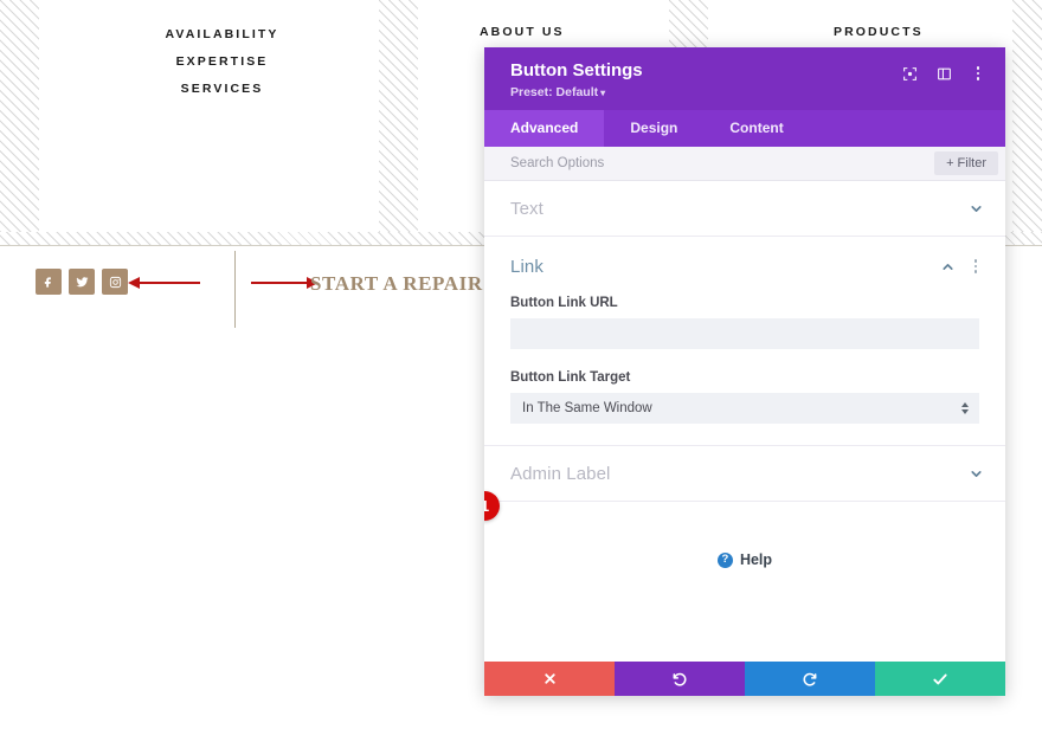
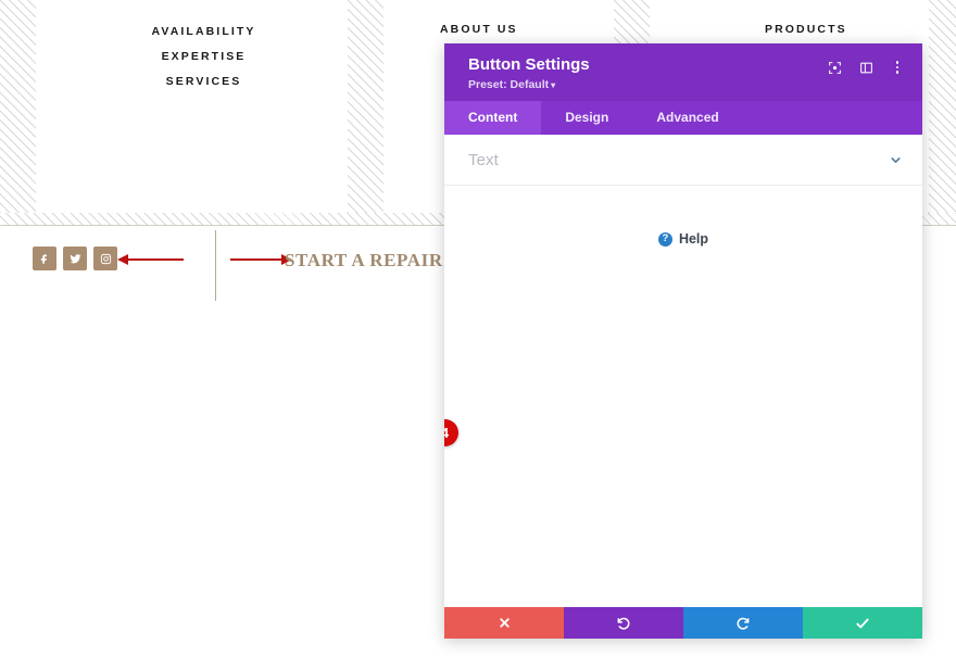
  AVAILABILITY
  EXPERTISE
  SERVICES
  ABOUT US
  PRODUCTS
  START A REPAIR
  Button Settings
  Preset: Default ▾
- Advanced
+ Content
  Design
- Content
+ Advanced
- Search Options
- + Filter
  Text
- Link
- Button Link URL
- Button Link Target
- In The Same Window
- Admin Label
  ?
  Help
- 1
+ 4
